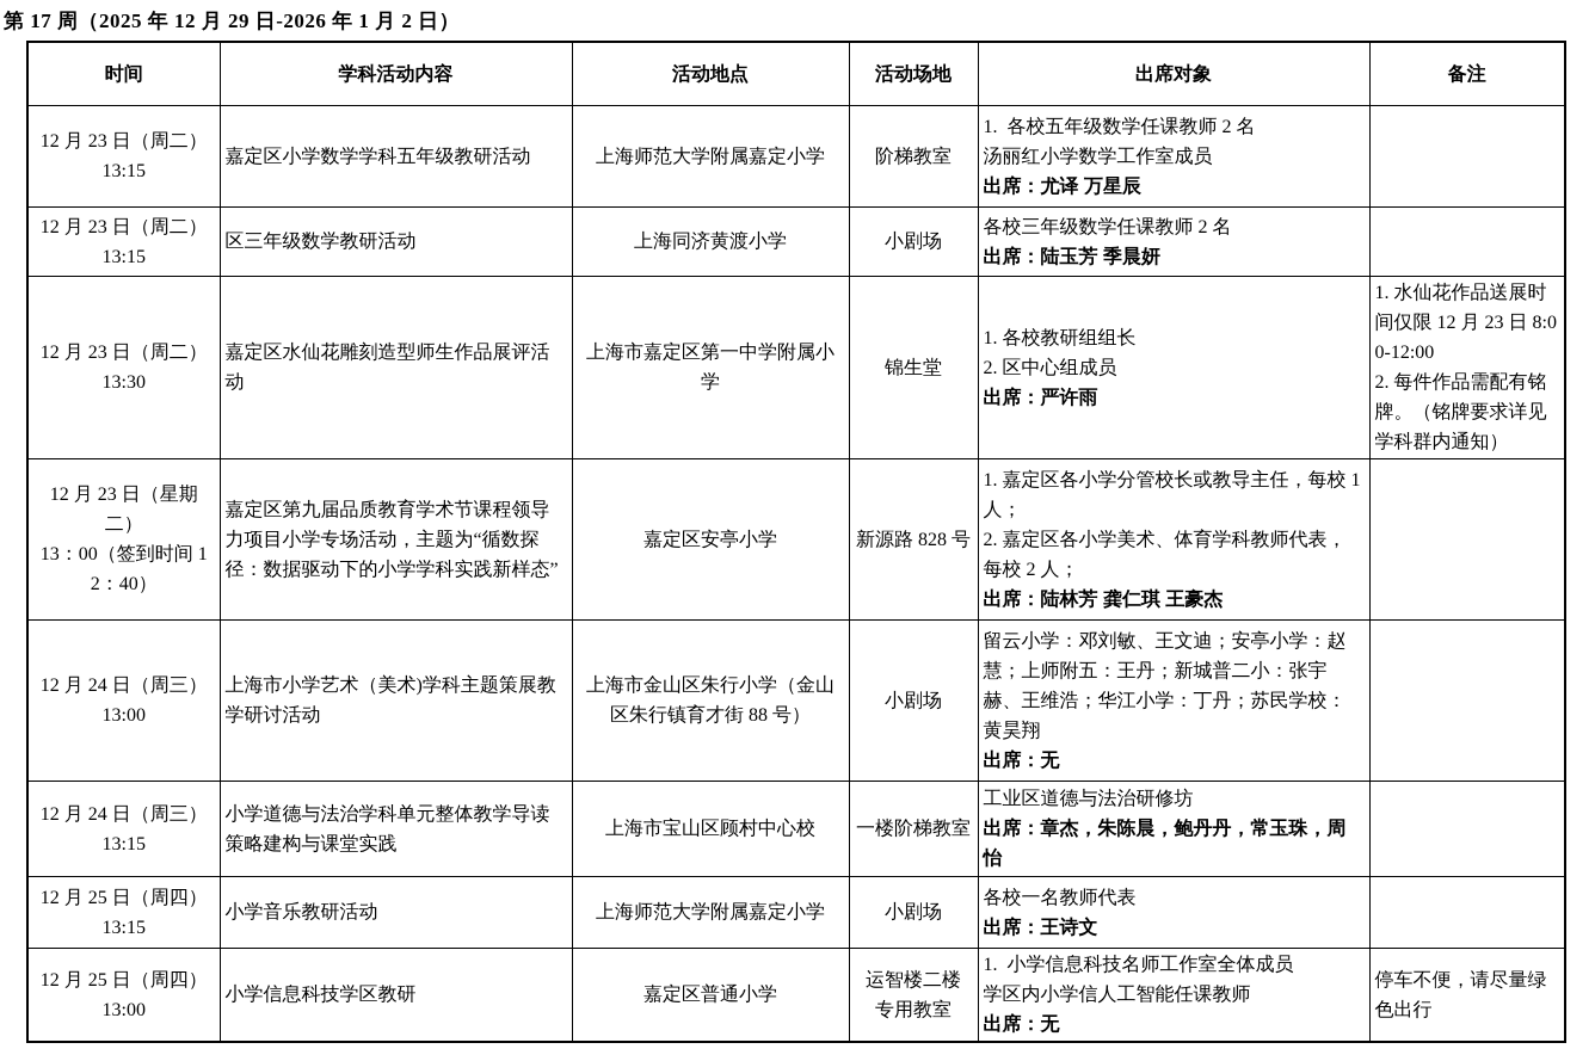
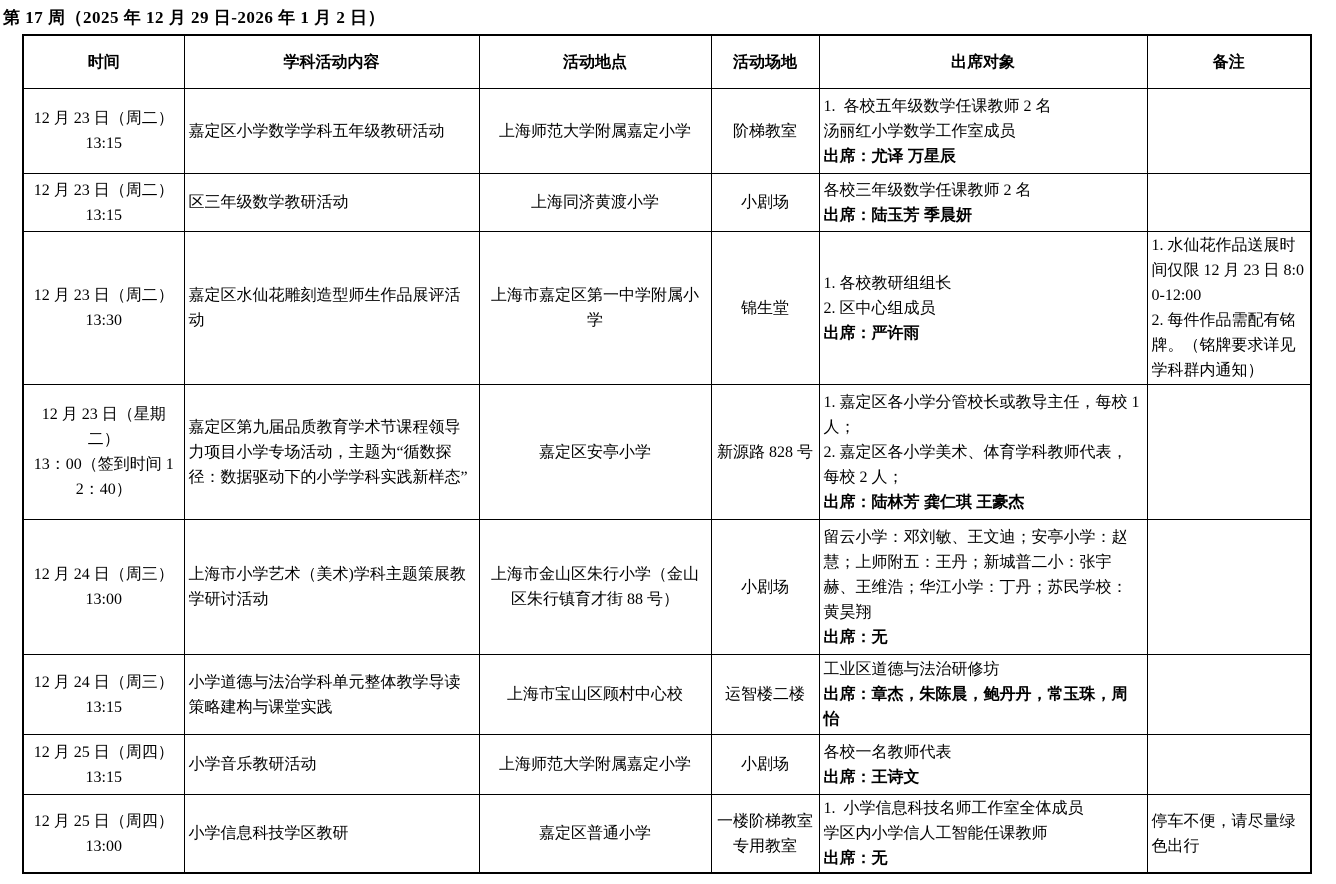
  第 17 周（2025 年 12 月 29 日-2026 年 1 月 2 日）
  时间	学科活动内容	活动地点	活动场地	出席对象	备注
  12 月 23 日（周二）13:15	嘉定区小学数学学科五年级教研活动	上海师范大学附属嘉定小学	阶梯教室	1. 各校五年级数学任课教师 2 名汤丽红小学数学工作室成员出席：尤译 万星辰
  12 月 23 日（周二）13:15	区三年级数学教研活动	上海同济黄渡小学	小剧场	各校三年级数学任课教师 2 名出席：陆玉芳 季晨妍
  12 月 23 日（周二）13:30	嘉定区水仙花雕刻造型师生作品展评活动	上海市嘉定区第一中学附属小学	锦生堂	1. 各校教研组组长2. 区中心组成员出席：严许雨	1. 水仙花作品送展时间仅限 12 月 23 日 8:00-12:002. 每件作品需配有铭牌。（铭牌要求详见学科群内通知）
  12 月 23 日（星期二）13：00（签到时间 12：40）	嘉定区第九届品质教育学术节课程领导力项目小学专场活动，主题为“循数探径：数据驱动下的小学学科实践新样态”	嘉定区安亭小学	新源路 828 号	1. 嘉定区各小学分管校长或教导主任，每校 1 人；2. 嘉定区各小学美术、体育学科教师代表，每校 2 人；出席：陆林芳 龚仁琪 王豪杰
  12 月 24 日（周三）13:00	上海市小学艺术（美术)学科主题策展教学研讨活动	上海市金山区朱行小学（金山区朱行镇育才街 88 号）	小剧场	留云小学：邓刘敏、王文迪；安亭小学：赵慧；上师附五：王丹；新城普二小：张宇赫、王维浩；华江小学：丁丹；苏民学校：黄昊翔出席：无
- 12 月 24 日（周三）13:15	小学道德与法治学科单元整体教学导读策略建构与课堂实践	上海市宝山区顾村中心校	一楼阶梯教室	工业区道德与法治研修坊出席：章杰，朱陈晨，鲍丹丹，常玉珠，周怡
+ 12 月 24 日（周三）13:15	小学道德与法治学科单元整体教学导读策略建构与课堂实践	上海市宝山区顾村中心校	运智楼二楼	工业区道德与法治研修坊出席：章杰，朱陈晨，鲍丹丹，常玉珠，周怡
  12 月 25 日（周四）13:15	小学音乐教研活动	上海师范大学附属嘉定小学	小剧场	各校一名教师代表出席：王诗文
- 12 月 25 日（周四）13:00	小学信息科技学区教研	嘉定区普通小学	运智楼二楼专用教室	1. 小学信息科技名师工作室全体成员学区内小学信人工智能任课教师出席：无	停车不便，请尽量绿色出行
+ 12 月 25 日（周四）13:00	小学信息科技学区教研	嘉定区普通小学	一楼阶梯教室专用教室	1. 小学信息科技名师工作室全体成员学区内小学信人工智能任课教师出席：无	停车不便，请尽量绿色出行
